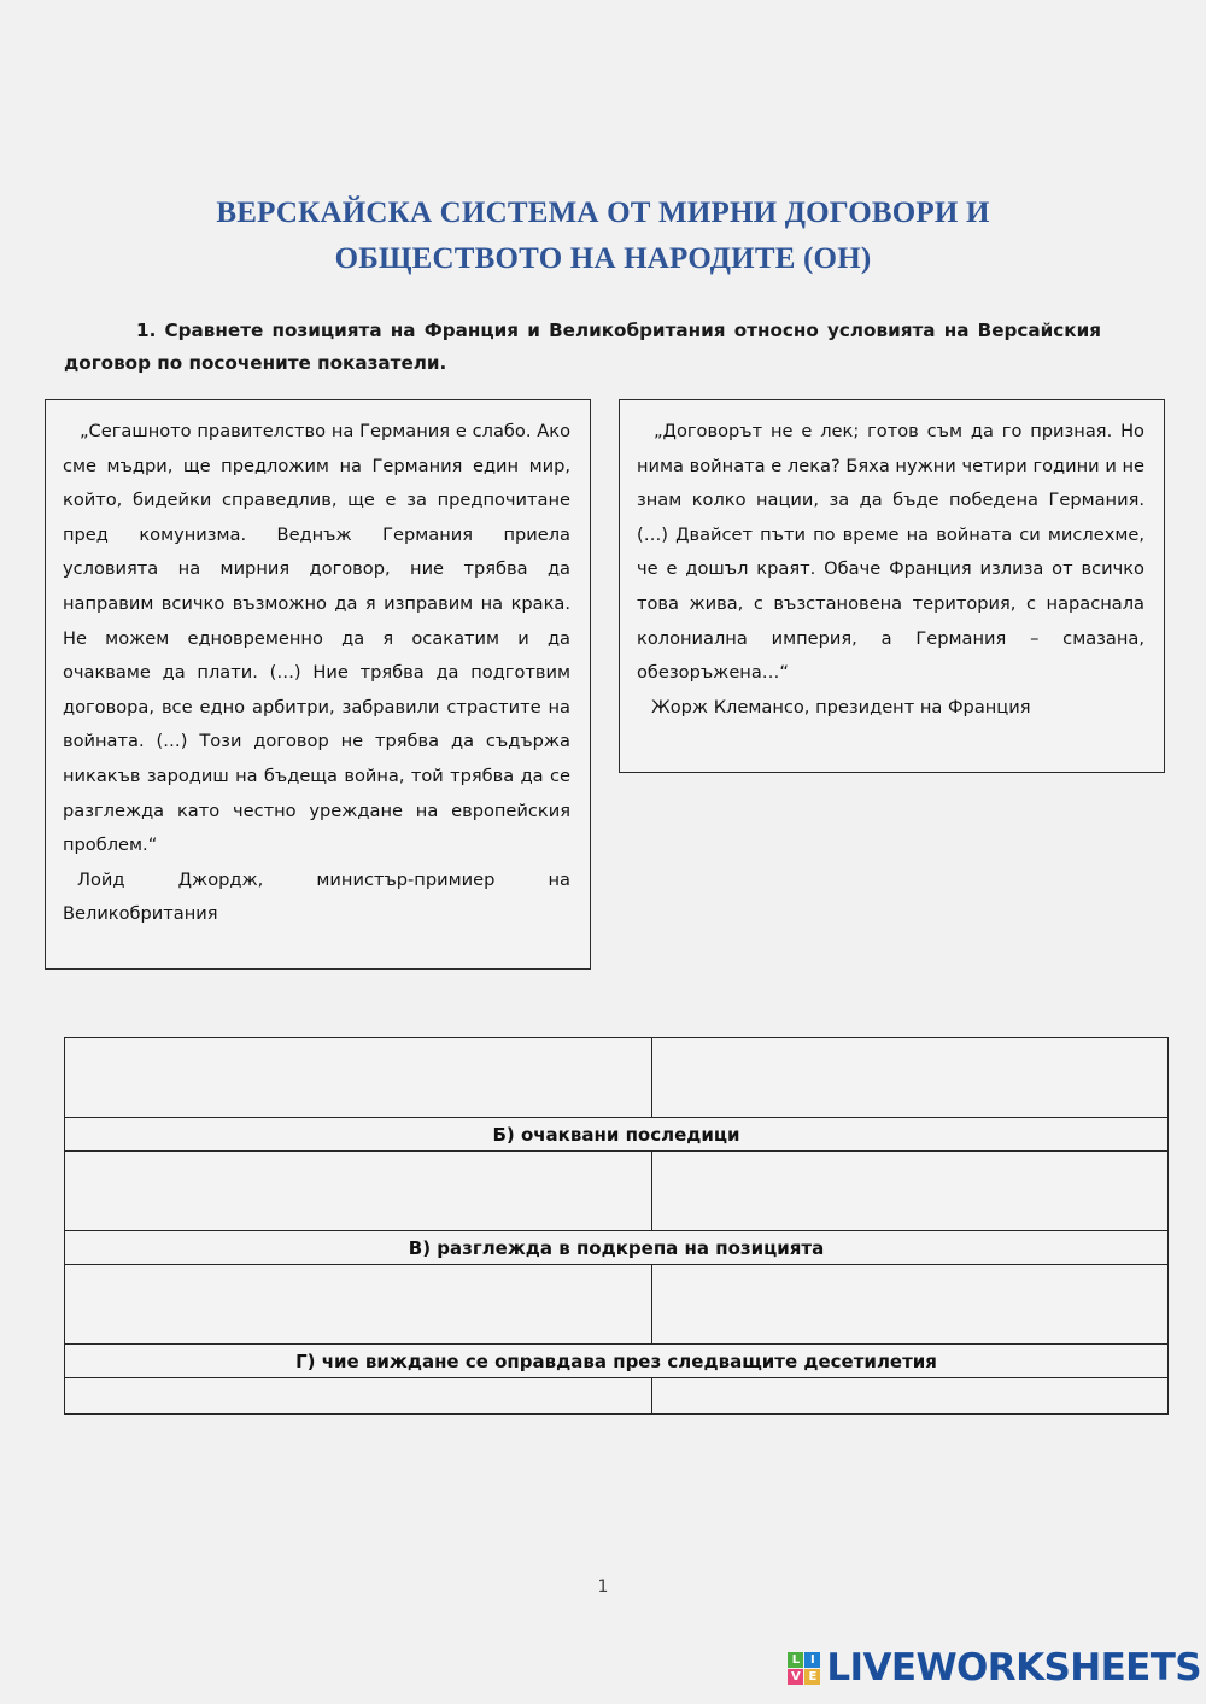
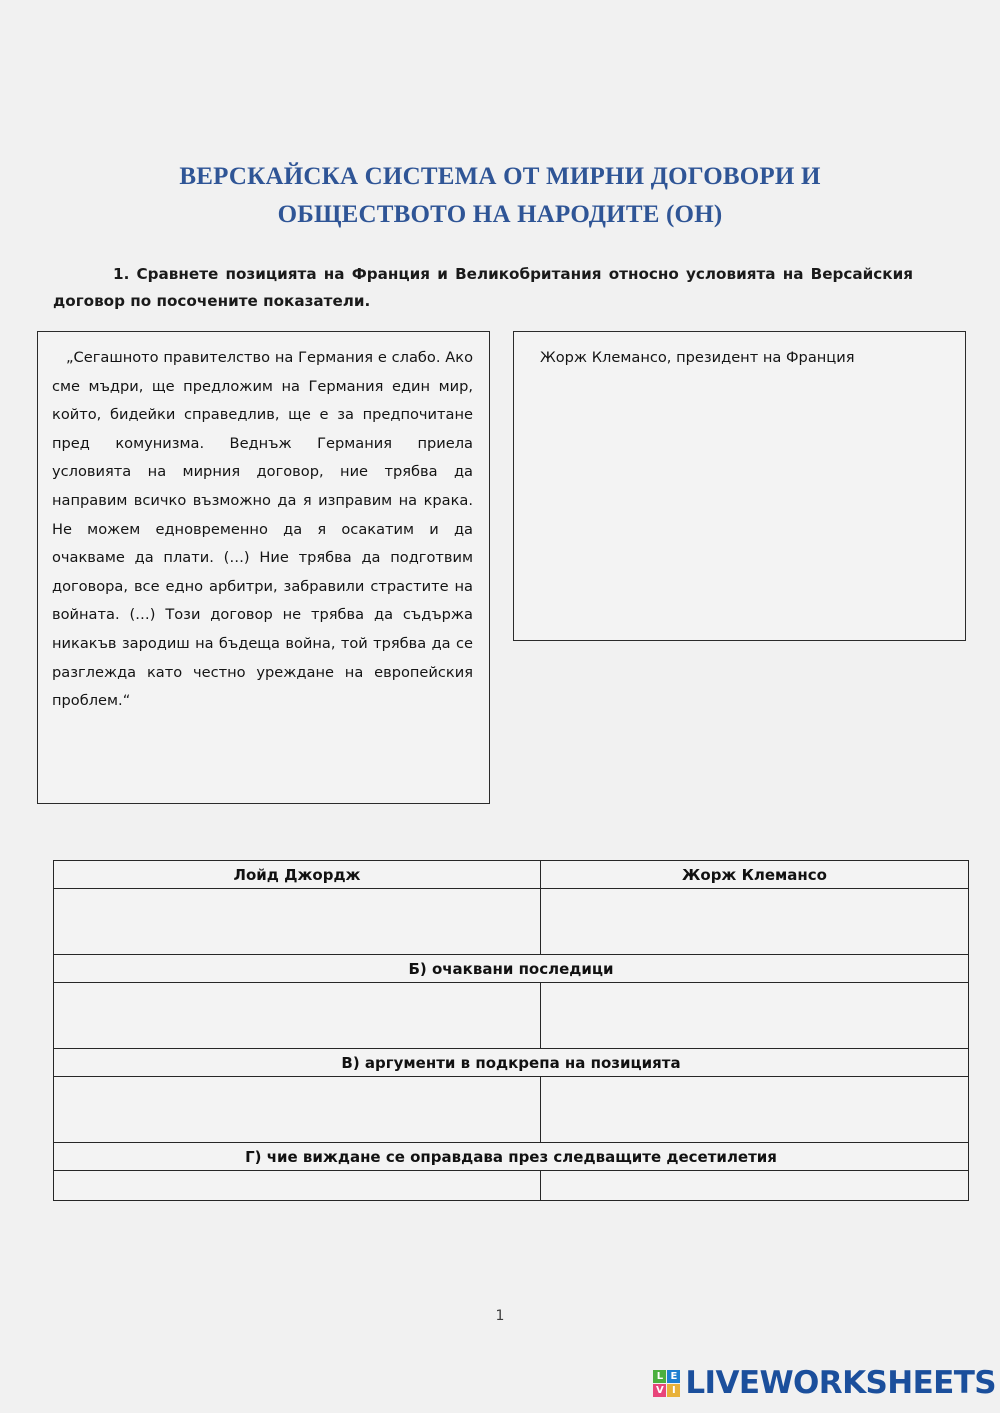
  ВЕРСКАЙСКА СИСТЕМА ОТ МИРНИ ДОГОВОРИ И
  ОБЩЕСТВОТО НА НАРОДИТЕ (ОН)
  1. Сравнете позицията на Франция и Великобритания относно условията на Версайския договор по посочените показатели.
  „Сегашното правителство на Германия е слабо. Ако сме мъдри, ще предложим на Германия един мир, който, бидейки справедлив, ще е за предпочитане пред комунизма. Веднъж Германия приела условията на мирния договор, ние трябва да направим всичко възможно да я изправим на крака. Не можем едновременно да я осакатим и да очакваме да плати. (…) Ние трябва да подготвим договора, все едно арбитри, забравили страстите на войната. (…) Този договор не трябва да съдържа никакъв зародиш на бъдеща война, той трябва да се разглежда като честно уреждане на европейския проблем.“
- Лойд Джордж, министър-примиер на Великобритания
- „Договорът не е лек; готов съм да го призная. Но нима войната е лека? Бяха нужни четири години и не знам колко нации, за да бъде победена Германия. (…) Двайсет пъти по време на войната си мислехме, че е дошъл краят. Обаче Франция излиза от всичко това жива, с възстановена територия, с нараснала колониална империя, а Германия – смазана, обезоръжена…“
  Жорж Клемансо, президент на Франция
+ Лойд Джордж	Жорж Клемансо
  Б) очаквани последици
- В) разглежда в подкрепа на позицията
+ В) аргументи в подкрепа на позицията
  Г) чие виждане се оправдава през следващите десетилетия
  1
  L
- I
+ E
  V
- E
+ I
  LIVEWORKSHEETS
